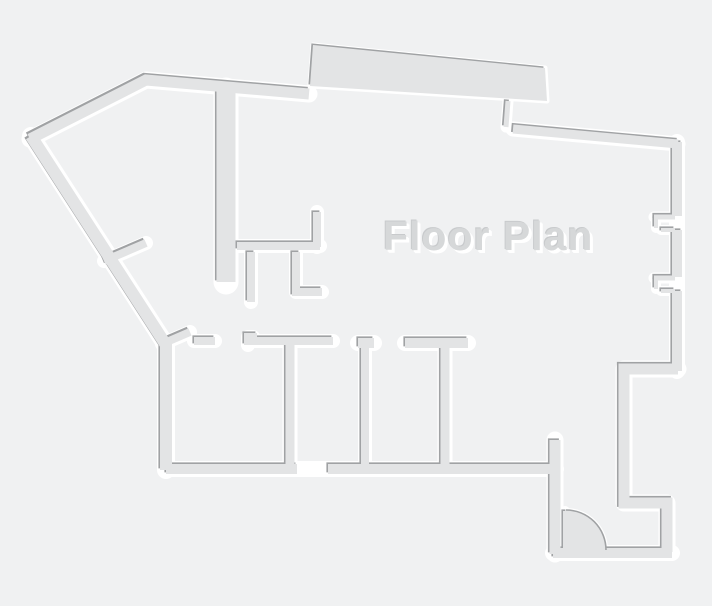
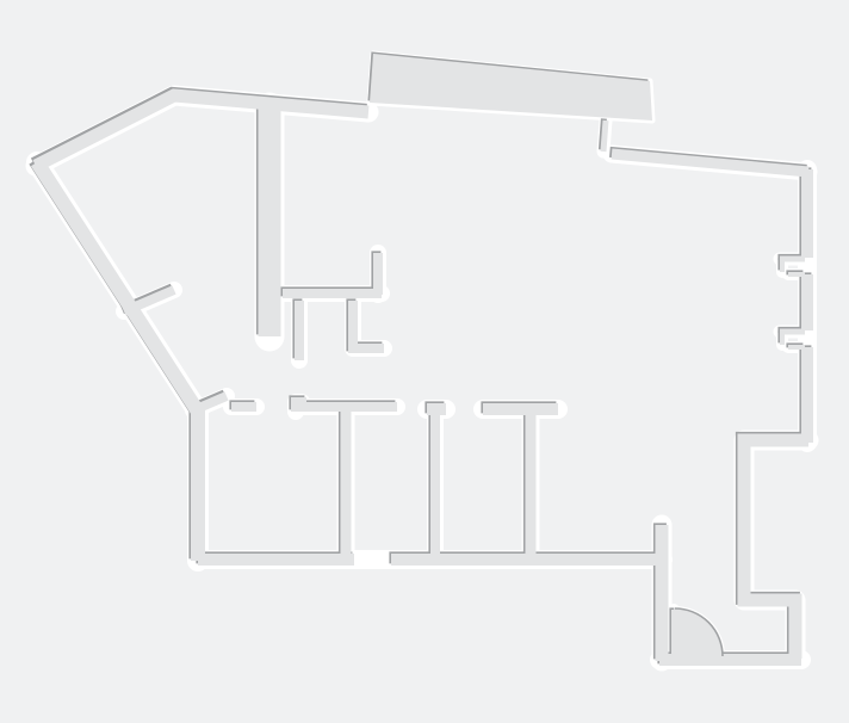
- Floor Plan
